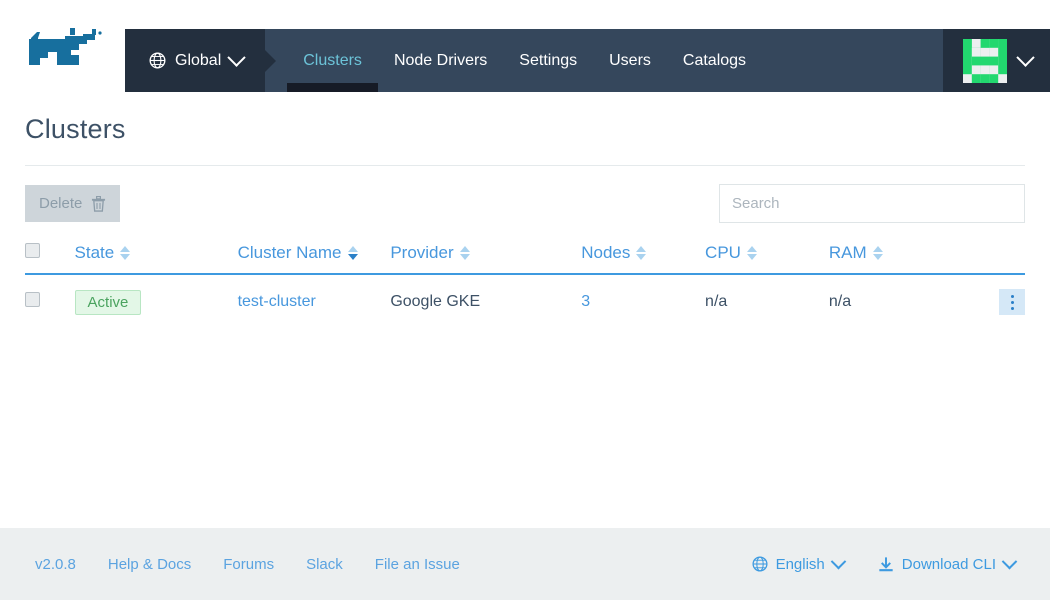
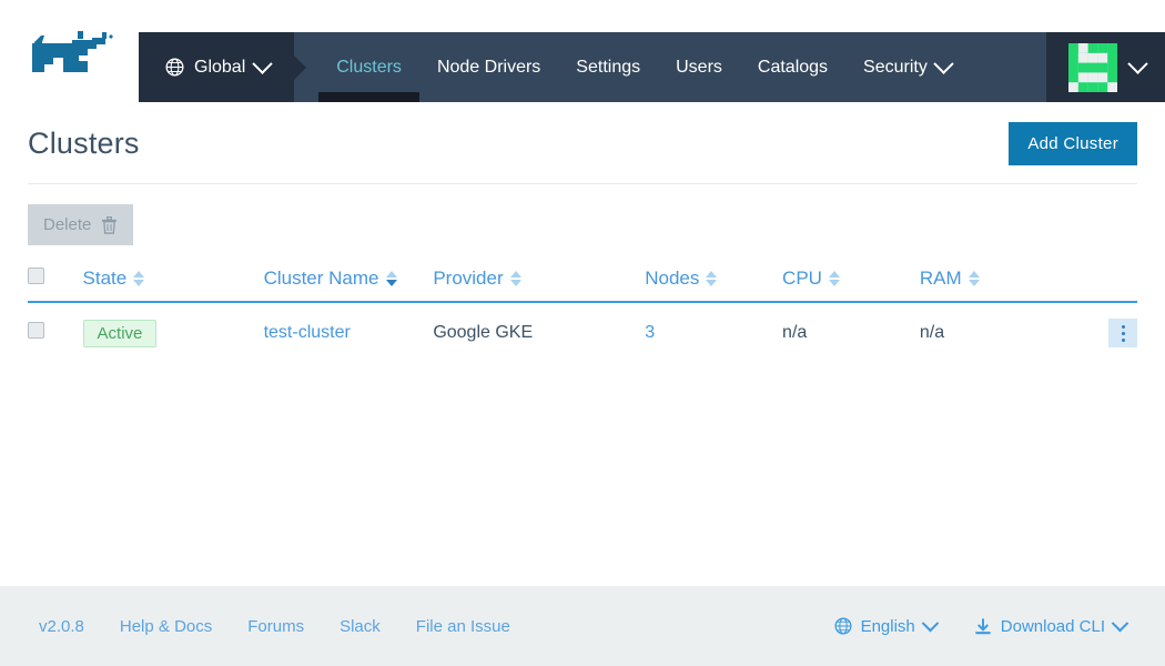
  Global
  Clusters
  Node Drivers
  Settings
  Users
  Catalogs
+ Security
  Clusters
+ Add Cluster
  Delete
- Search
  	State	Cluster Name	Provider	Nodes	CPU	RAM
  	Active	test-cluster	Google GKE	3	n/a	n/a
  v2.0.8
  Help & Docs
  Forums
  Slack
  File an Issue
  English
  Download CLI
